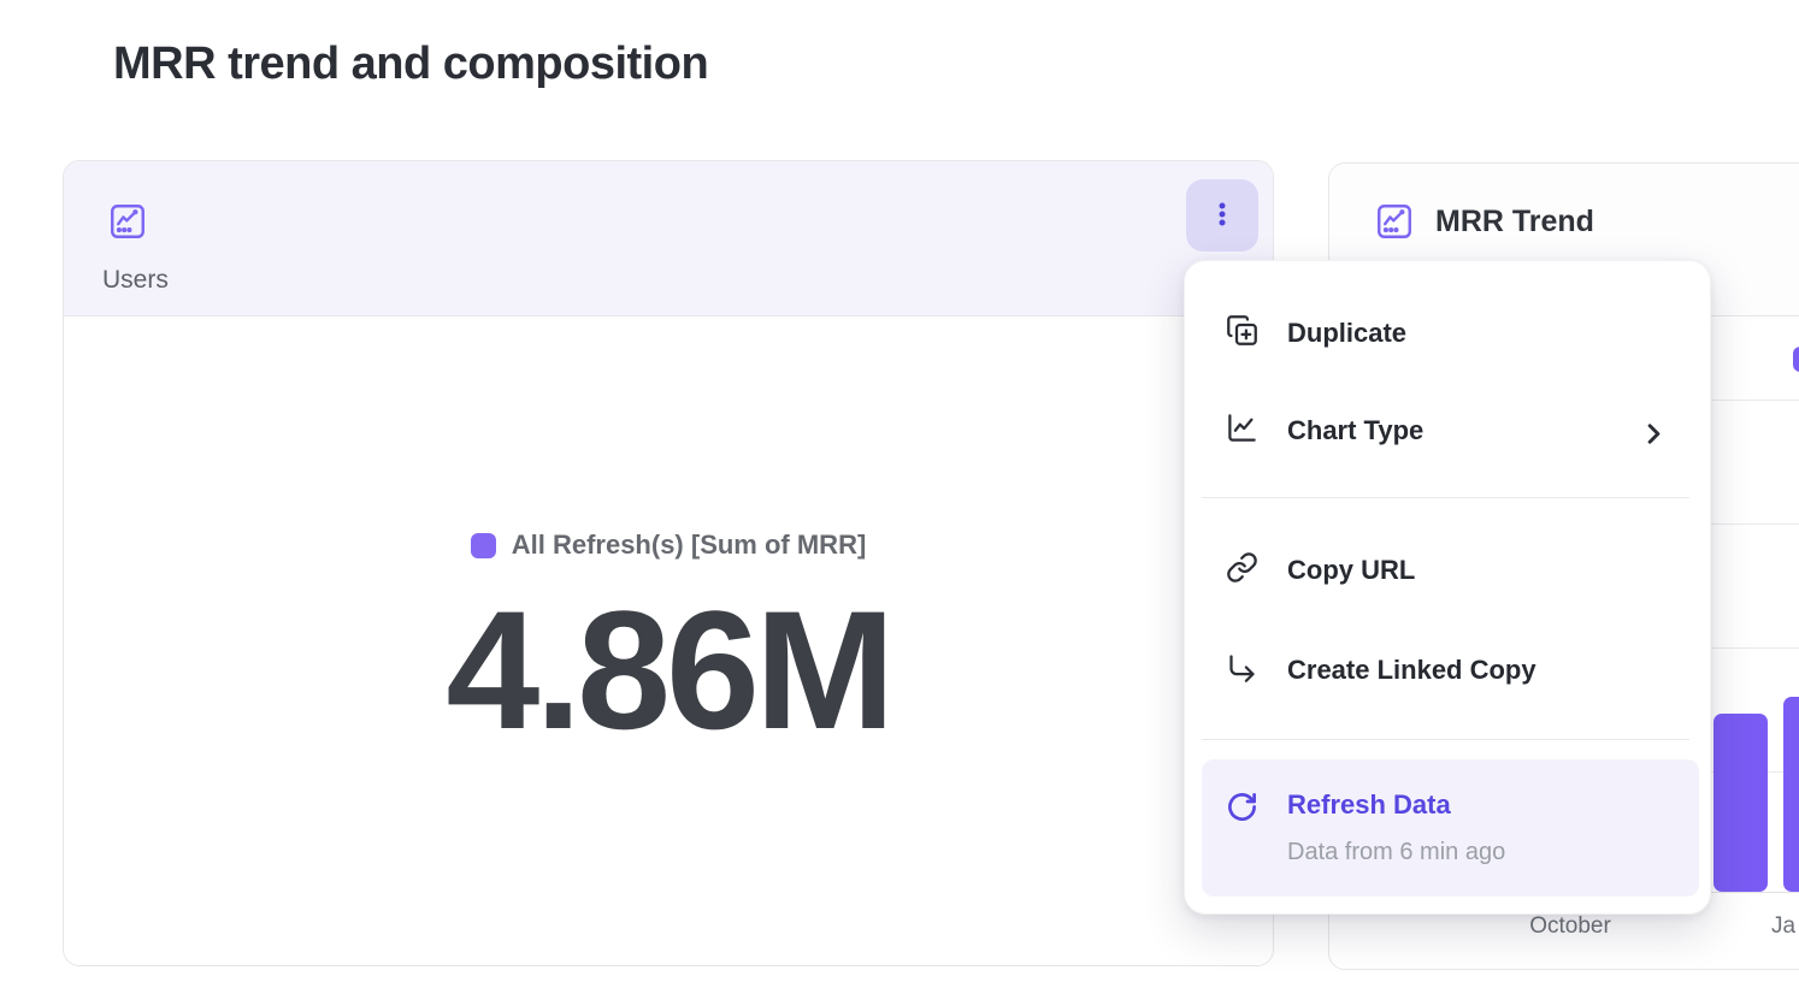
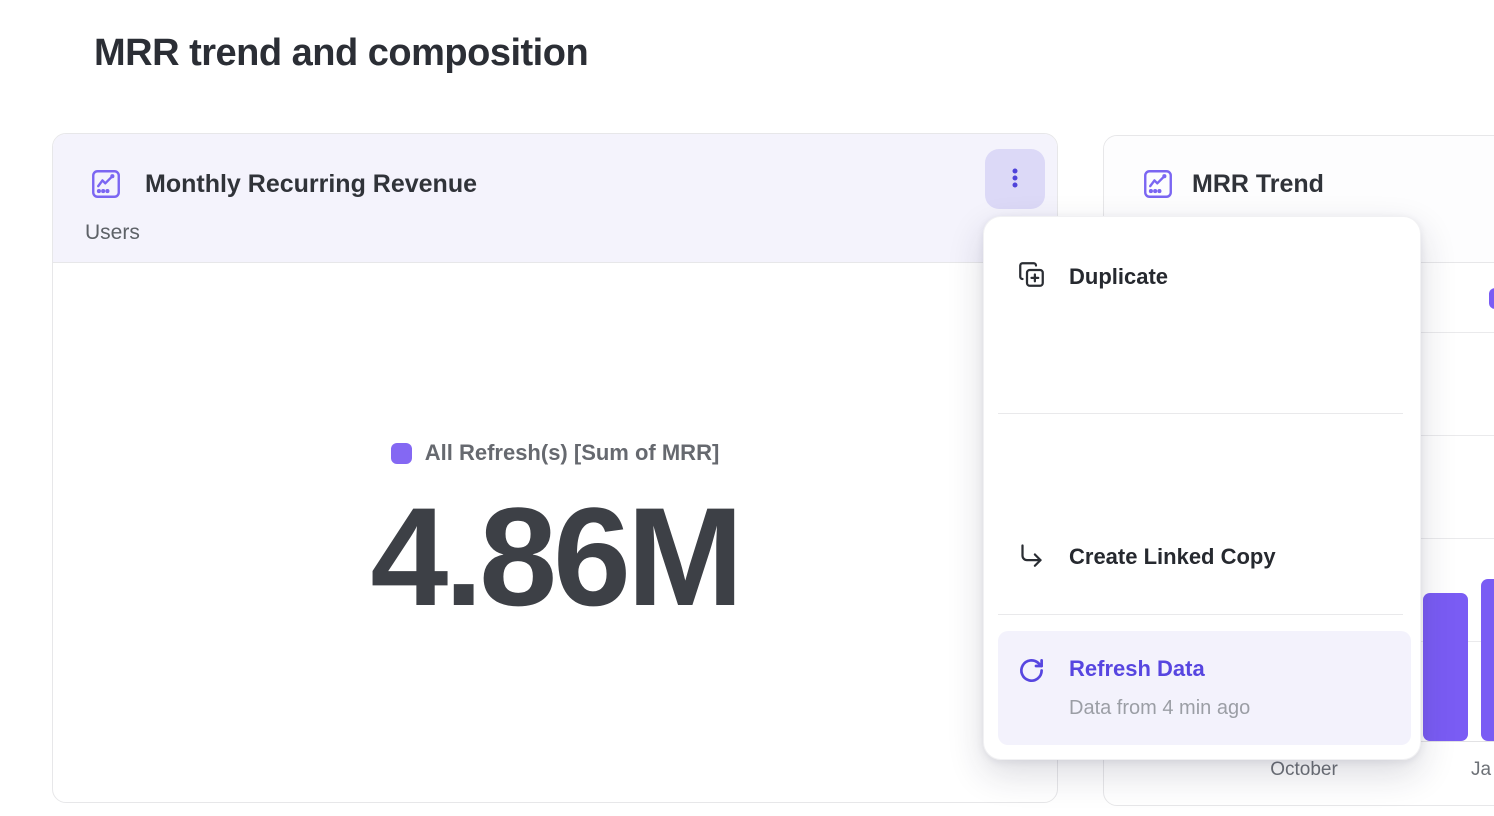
  MRR trend and composition
+ Monthly Recurring Revenue
  Users
  All Refresh(s) [Sum of MRR]
  4.86M
  MRR Trend
  October
  Ja
  Duplicate
- Chart Type
- Copy URL
  Create Linked Copy
  Refresh Data
- Data from 6 min ago
+ Data from 4 min ago
